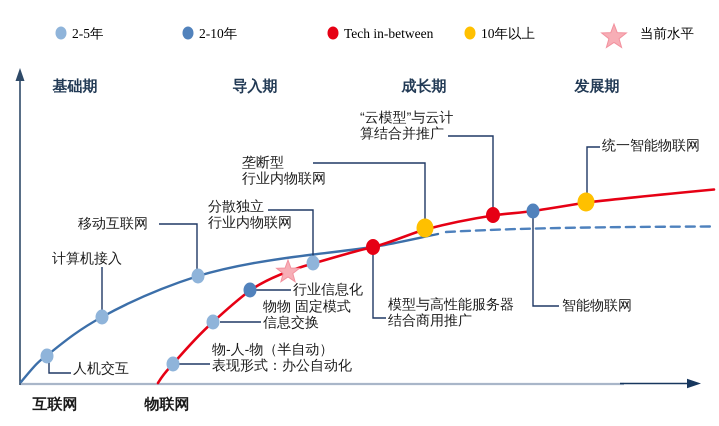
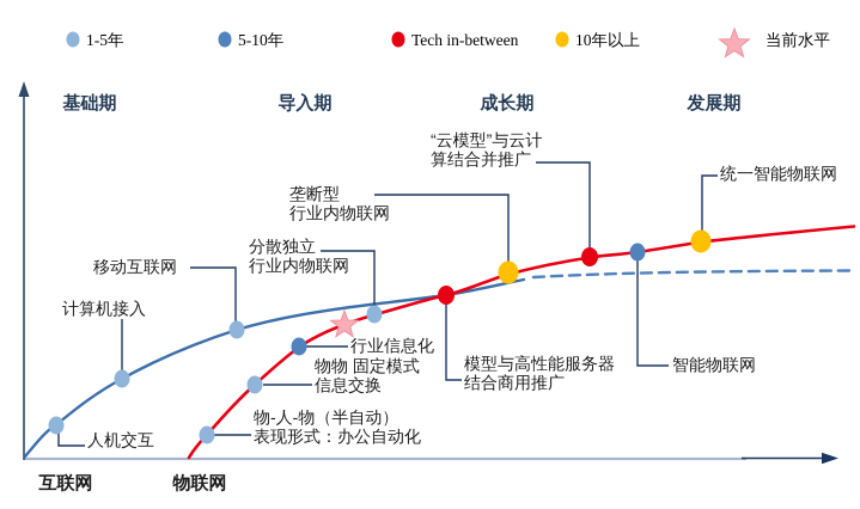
  基础期
  导入期
  成长期
  发展期
  人机交互
  计算机接入
  移动互联网
  分散独立行业内物联网
  垄断型行业内物联网
  “云模型”与云计算结合并推广
  统一智能物联网
  行业信息化
  物物 固定模式信息交换
  物-人-物（半自动）表现形式：办公自动化
  模型与高性能服务器结合商用推广
  智能物联网
- 2-5年
+ 1-5年
- 2-10年
+ 5-10年
  Tech in-between
  10年以上
  当前水平
  互联网
  物联网
